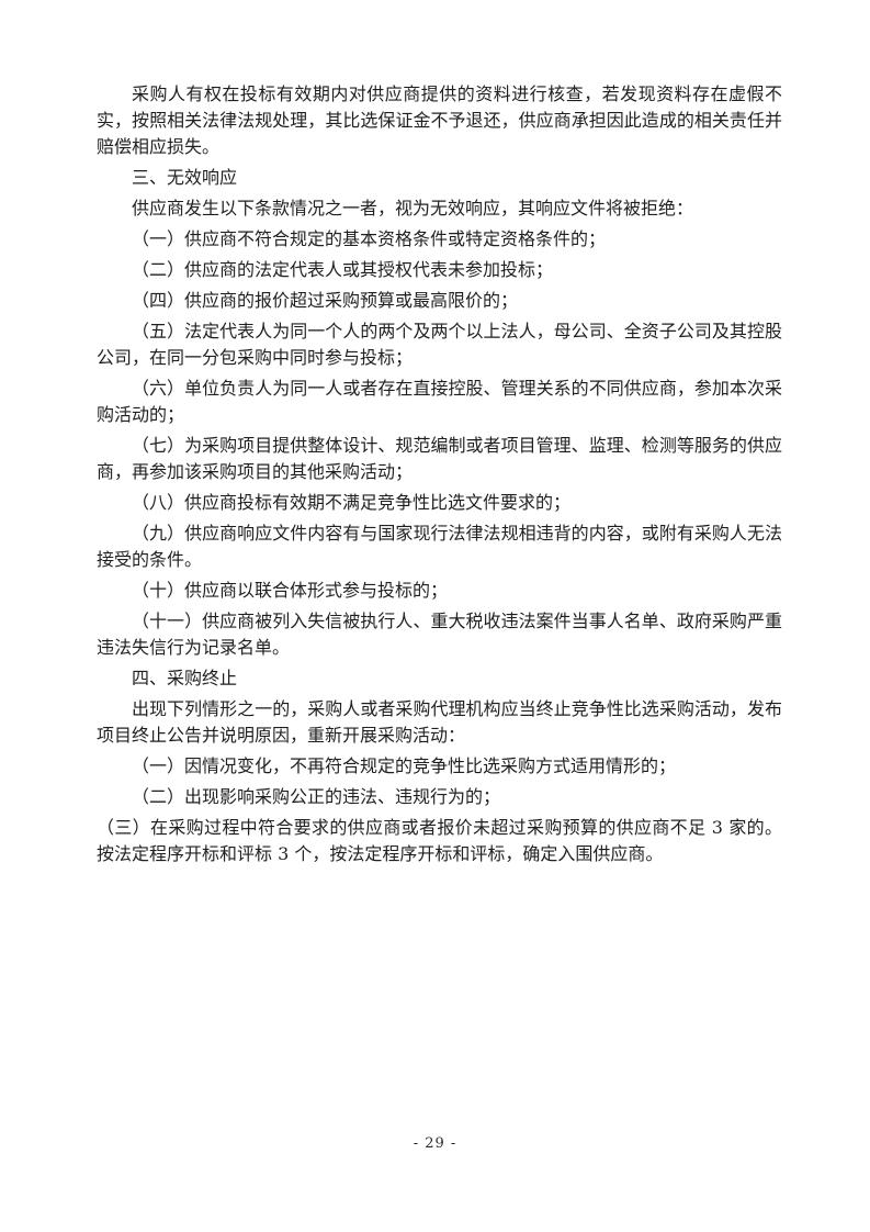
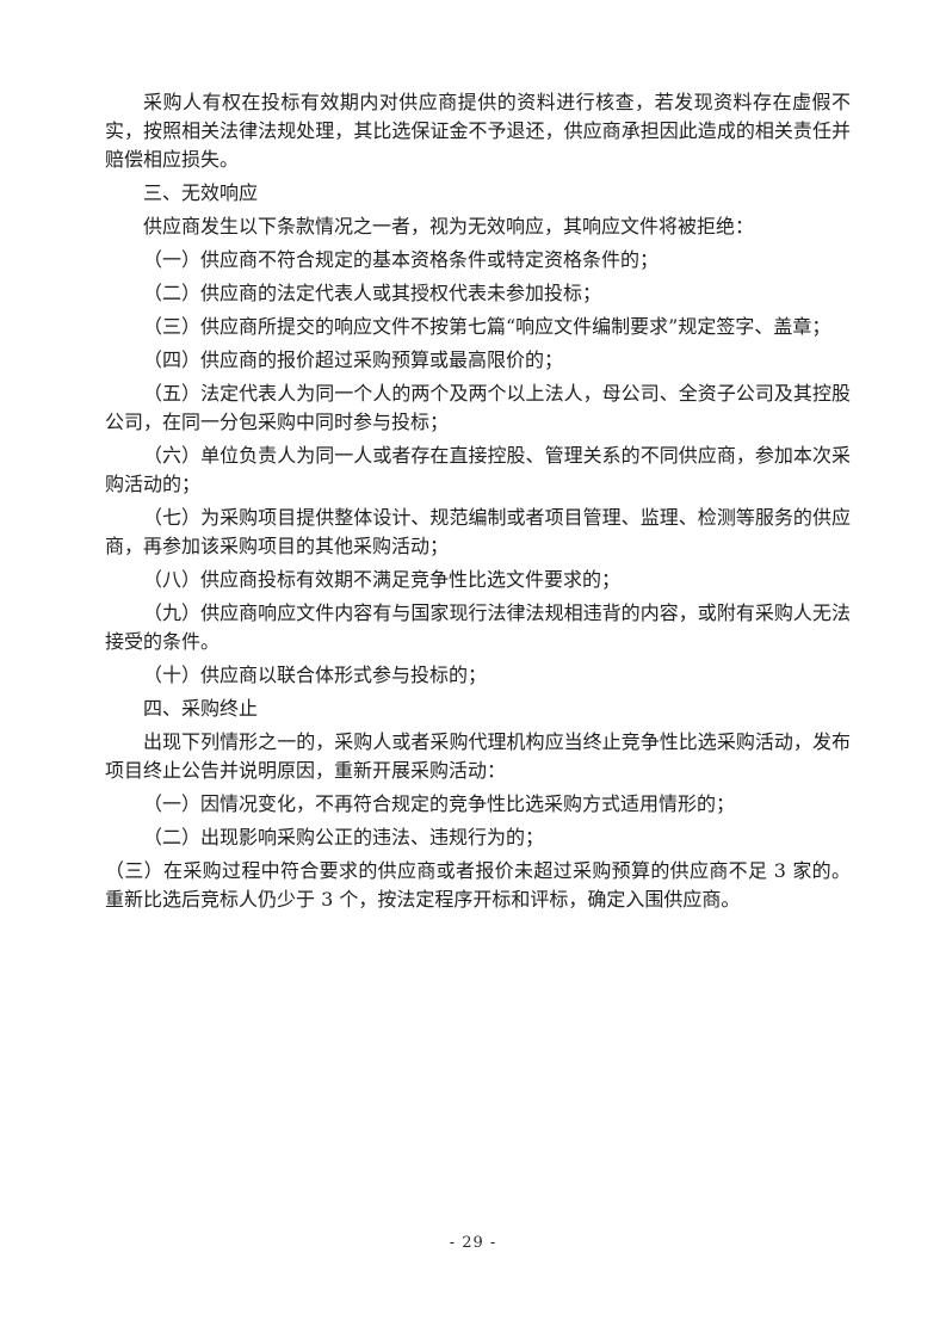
  采购人有权在投标有效期内对供应商提供的资料进行核查，若发现资料存在虚假不实，按照相关法律法规处理，其比选保证金不予退还，供应商承担因此造成的相关责任并赔偿相应损失。
  三、无效响应
  供应商发生以下条款情况之一者，视为无效响应，其响应文件将被拒绝：
  （一）供应商不符合规定的基本资格条件或特定资格条件的；
  （二）供应商的法定代表人或其授权代表未参加投标；
+ （三）供应商所提交的响应文件不按第七篇“响应文件编制要求”规定签字、盖章；
  （四）供应商的报价超过采购预算或最高限价的；
  （五）法定代表人为同一个人的两个及两个以上法人，母公司、全资子公司及其控股公司，在同一分包采购中同时参与投标；
  （六）单位负责人为同一人或者存在直接控股、管理关系的不同供应商，参加本次采购活动的；
  （七）为采购项目提供整体设计、规范编制或者项目管理、监理、检测等服务的供应商，再参加该采购项目的其他采购活动；
  （八）供应商投标有效期不满足竞争性比选文件要求的；
  （九）供应商响应文件内容有与国家现行法律法规相违背的内容，或附有采购人无法接受的条件。
  （十）供应商以联合体形式参与投标的；
- （十一）供应商被列入失信被执行人、重大税收违法案件当事人名单、政府采购严重违法失信行为记录名单。
  四、采购终止
  出现下列情形之一的，采购人或者采购代理机构应当终止竞争性比选采购活动，发布项目终止公告并说明原因，重新开展采购活动：
  （一）因情况变化，不再符合规定的竞争性比选采购方式适用情形的；
  （二）出现影响采购公正的违法、违规行为的；
- （三）在采购过程中符合要求的供应商或者报价未超过采购预算的供应商不足 3 家的。按法定程序开标和评标 3 个，按法定程序开标和评标，确定入围供应商。
+ （三）在采购过程中符合要求的供应商或者报价未超过采购预算的供应商不足 3 家的。重新比选后竞标人仍少于 3 个，按法定程序开标和评标，确定入围供应商。
  - 29 -
